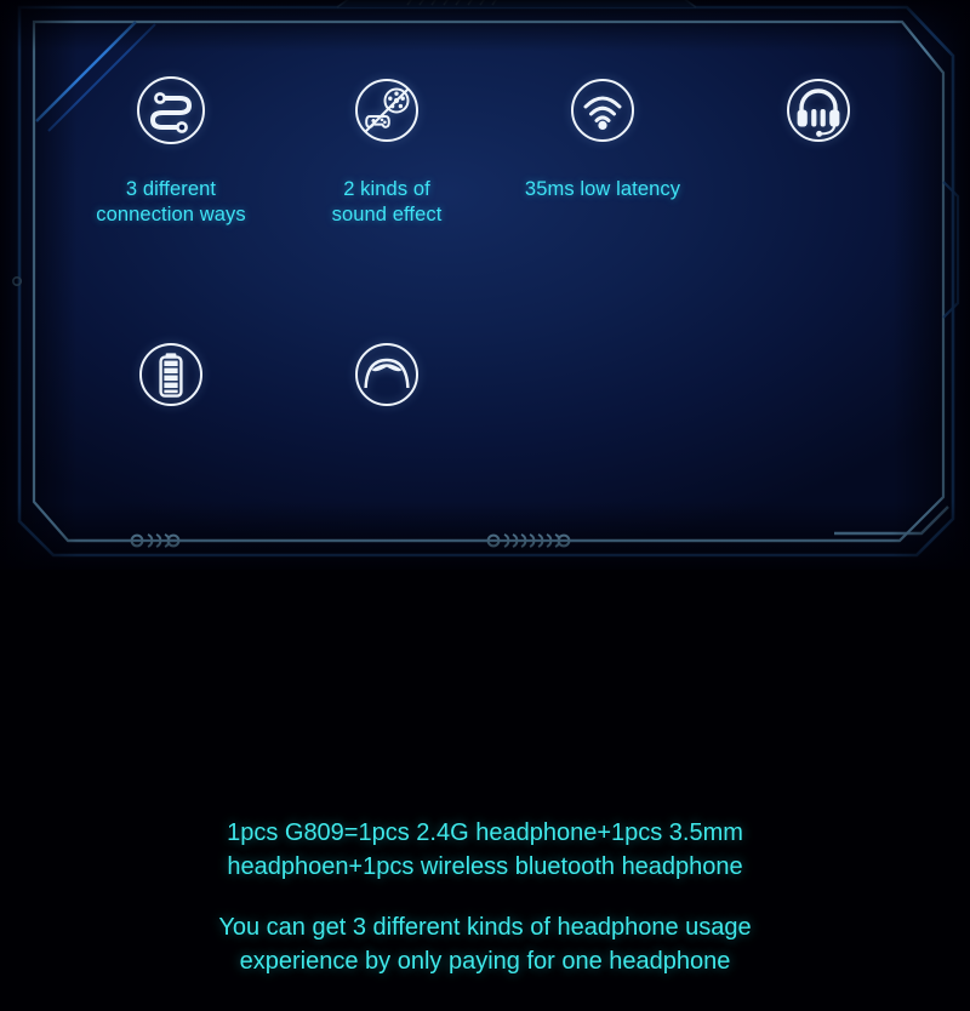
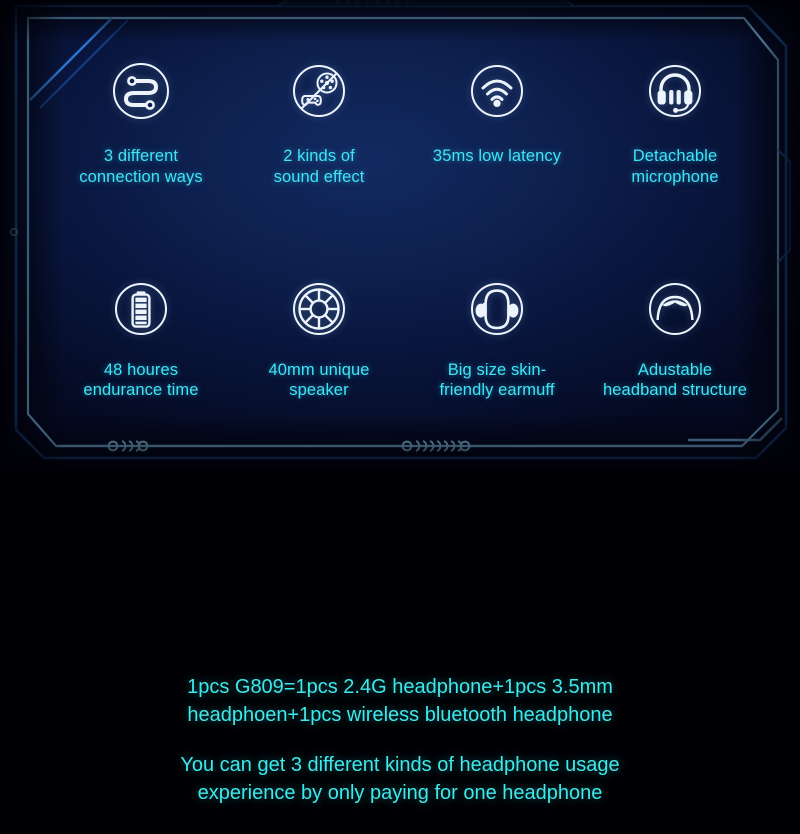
  3 different
  connection ways
  2 kinds of
  sound effect
  35ms low latency
+ Detachable
+ microphone
+ 48 houres
+ endurance time
+ 40mm unique
+ speaker
+ Big size skin-
+ friendly earmuff
+ Adustable
+ headband structure
  1pcs G809=1pcs 2.4G headphone+1pcs 3.5mm
  headphoen+1pcs wireless bluetooth headphone
  You can get 3 different kinds of headphone usage
  experience by only paying for one headphone
